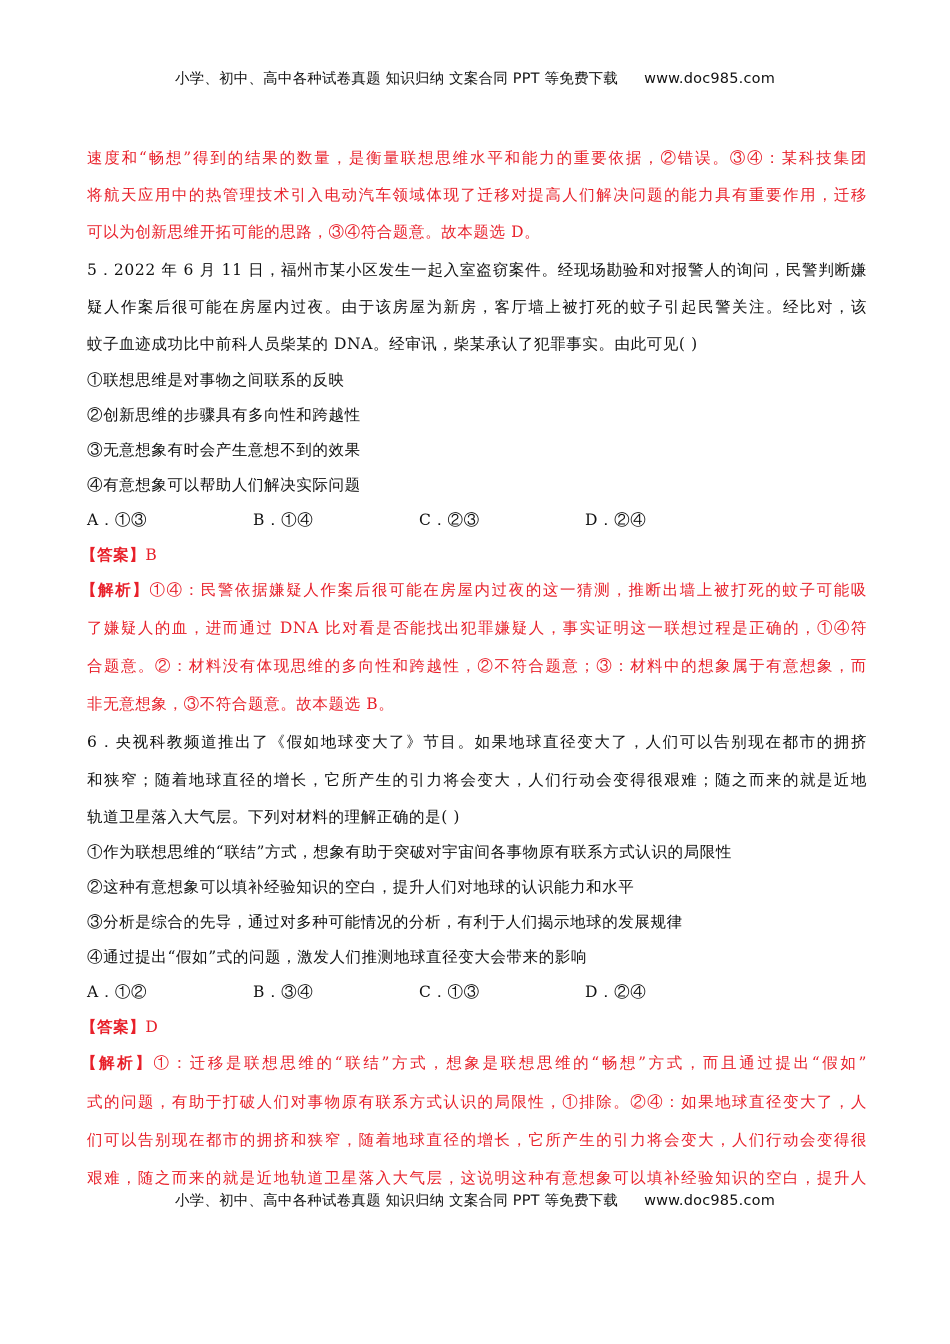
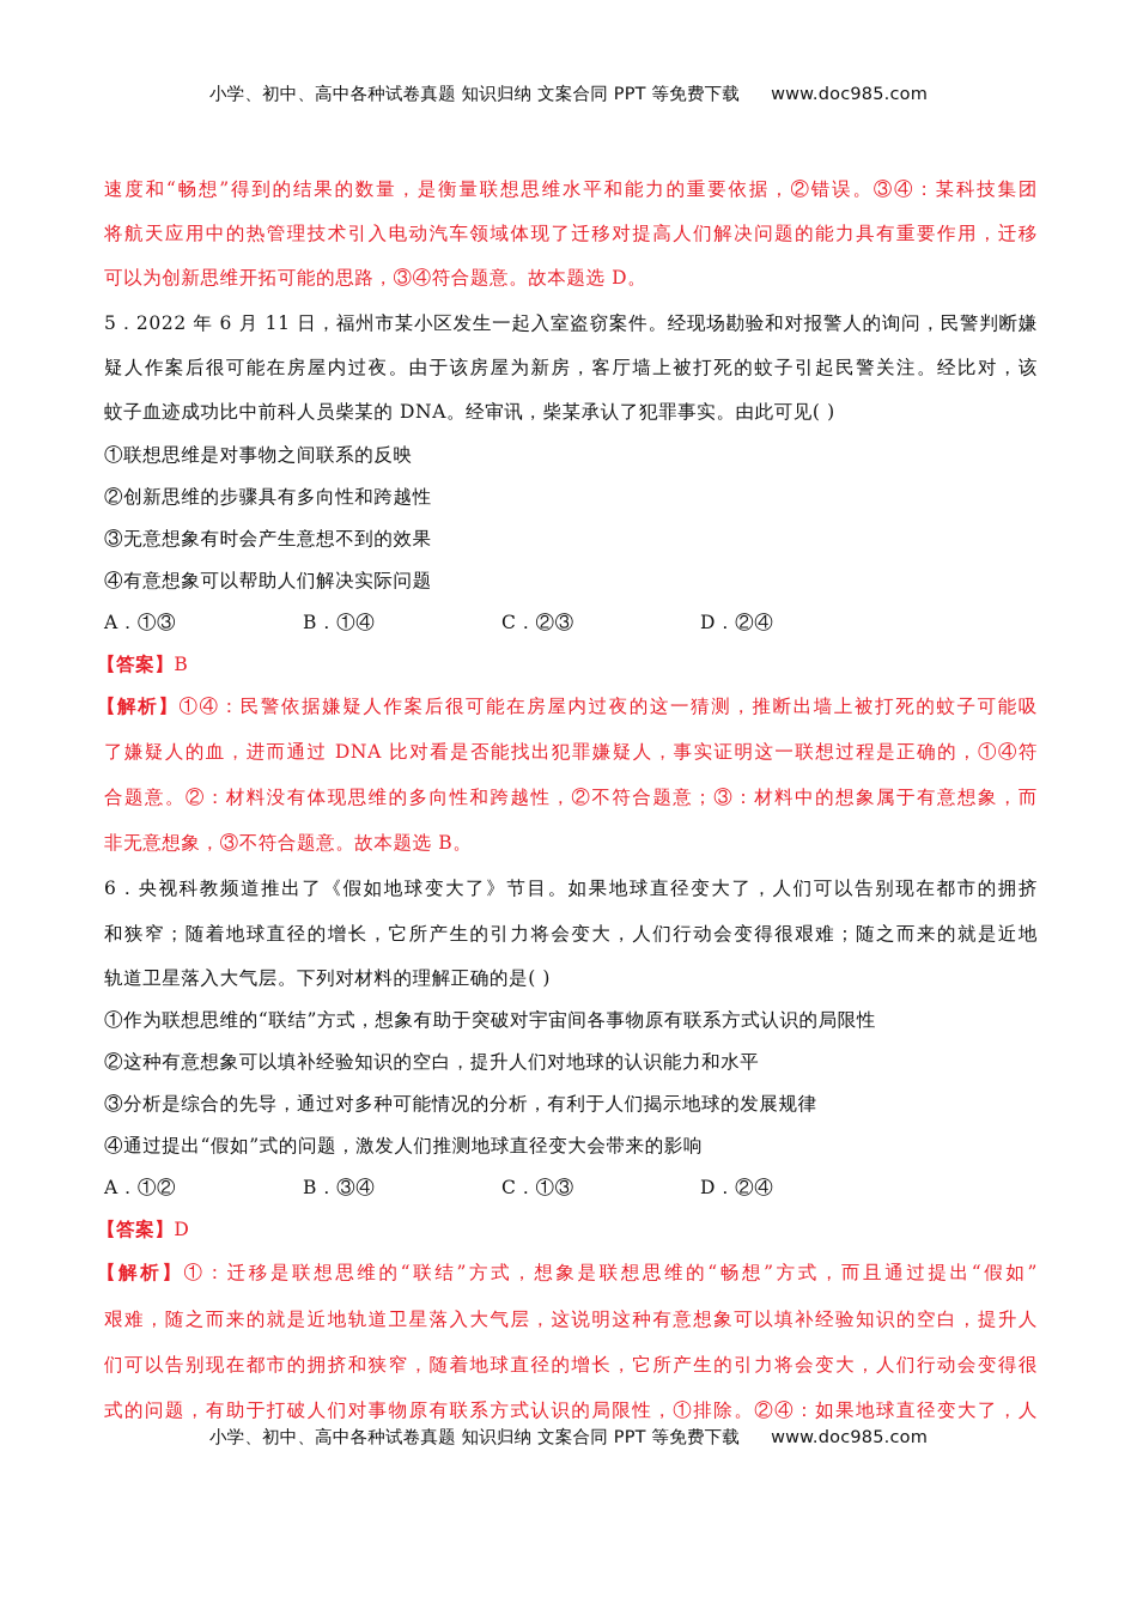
  小学、初中、高中各种试卷真题 知识归纳 文案合同 PPT 等免费下载 www.doc985.com
  速度和“畅想”得到的结果的数量，是衡量联想思维水平和能力的重要依据，②错误。③④：某科技集团
  将航天应用中的热管理技术引入电动汽车领域体现了迁移对提高人们解决问题的能力具有重要作用，迁移
  可以为创新思维开拓可能的思路，③④符合题意。故本题选 D。
  5．2022 年 6 月 11 日，福州市某小区发生一起入室盗窃案件。经现场勘验和对报警人的询问，民警判断嫌
  疑人作案后很可能在房屋内过夜。由于该房屋为新房，客厅墙上被打死的蚊子引起民警关注。经比对，该
  蚊子血迹成功比中前科人员柴某的 DNA。经审讯，柴某承认了犯罪事实。由此可见( )
  ①联想思维是对事物之间联系的反映
  ②创新思维的步骤具有多向性和跨越性
  ③无意想象有时会产生意想不到的效果
  ④有意想象可以帮助人们解决实际问题
  A．①③
  B．①④
  C．②③
  D．②④
  【答案】B
  【解析】①④：民警依据嫌疑人作案后很可能在房屋内过夜的这一猜测，推断出墙上被打死的蚊子可能吸
  了嫌疑人的血，进而通过 DNA 比对看是否能找出犯罪嫌疑人，事实证明这一联想过程是正确的，①④符
  合题意。②：材料没有体现思维的多向性和跨越性，②不符合题意；③：材料中的想象属于有意想象，而
  非无意想象，③不符合题意。故本题选 B。
  6．央视科教频道推出了《假如地球变大了》节目。如果地球直径变大了，人们可以告别现在都市的拥挤
  和狭窄；随着地球直径的增长，它所产生的引力将会变大，人们行动会变得很艰难；随之而来的就是近地
  轨道卫星落入大气层。下列对材料的理解正确的是( )
  ①作为联想思维的“联结”方式，想象有助于突破对宇宙间各事物原有联系方式认识的局限性
  ②这种有意想象可以填补经验知识的空白，提升人们对地球的认识能力和水平
  ③分析是综合的先导，通过对多种可能情况的分析，有利于人们揭示地球的发展规律
  ④通过提出“假如”式的问题，激发人们推测地球直径变大会带来的影响
  A．①②
  B．③④
  C．①③
  D．②④
  【答案】D
  【解析】①：迁移是联想思维的“联结”方式，想象是联想思维的“畅想”方式，而且通过提出“假如”
- 式的问题，有助于打破人们对事物原有联系方式认识的局限性，①排除。②④：如果地球直径变大了，人
+ 艰难，随之而来的就是近地轨道卫星落入大气层，这说明这种有意想象可以填补经验知识的空白，提升人
  们可以告别现在都市的拥挤和狭窄，随着地球直径的增长，它所产生的引力将会变大，人们行动会变得很
- 艰难，随之而来的就是近地轨道卫星落入大气层，这说明这种有意想象可以填补经验知识的空白，提升人
+ 式的问题，有助于打破人们对事物原有联系方式认识的局限性，①排除。②④：如果地球直径变大了，人
  小学、初中、高中各种试卷真题 知识归纳 文案合同 PPT 等免费下载 www.doc985.com
